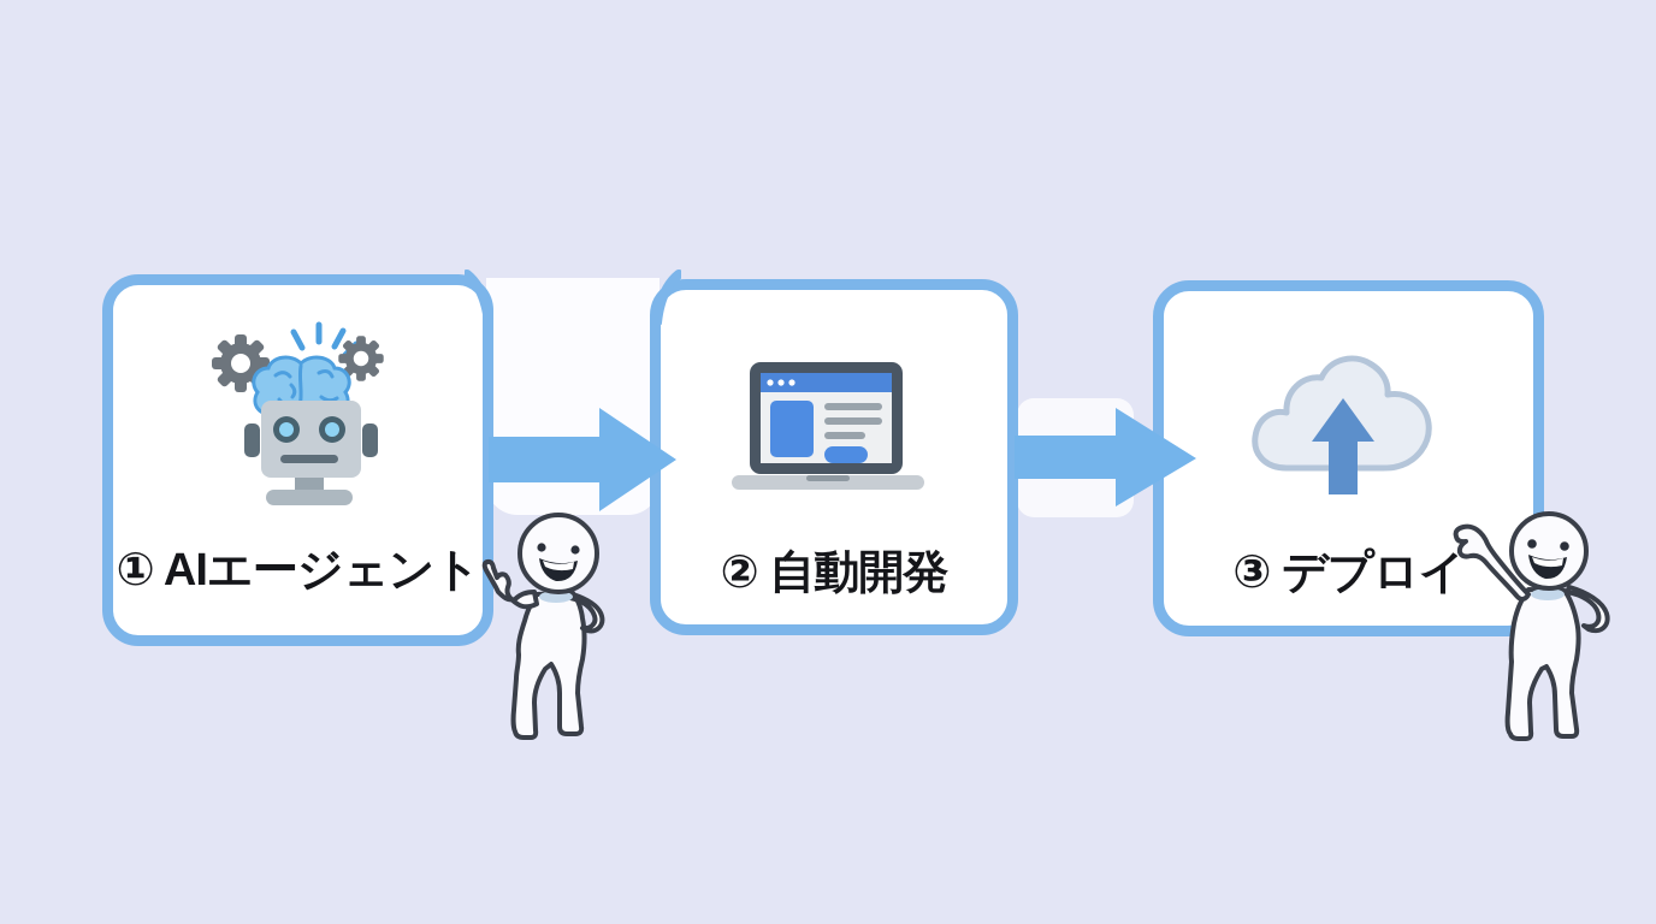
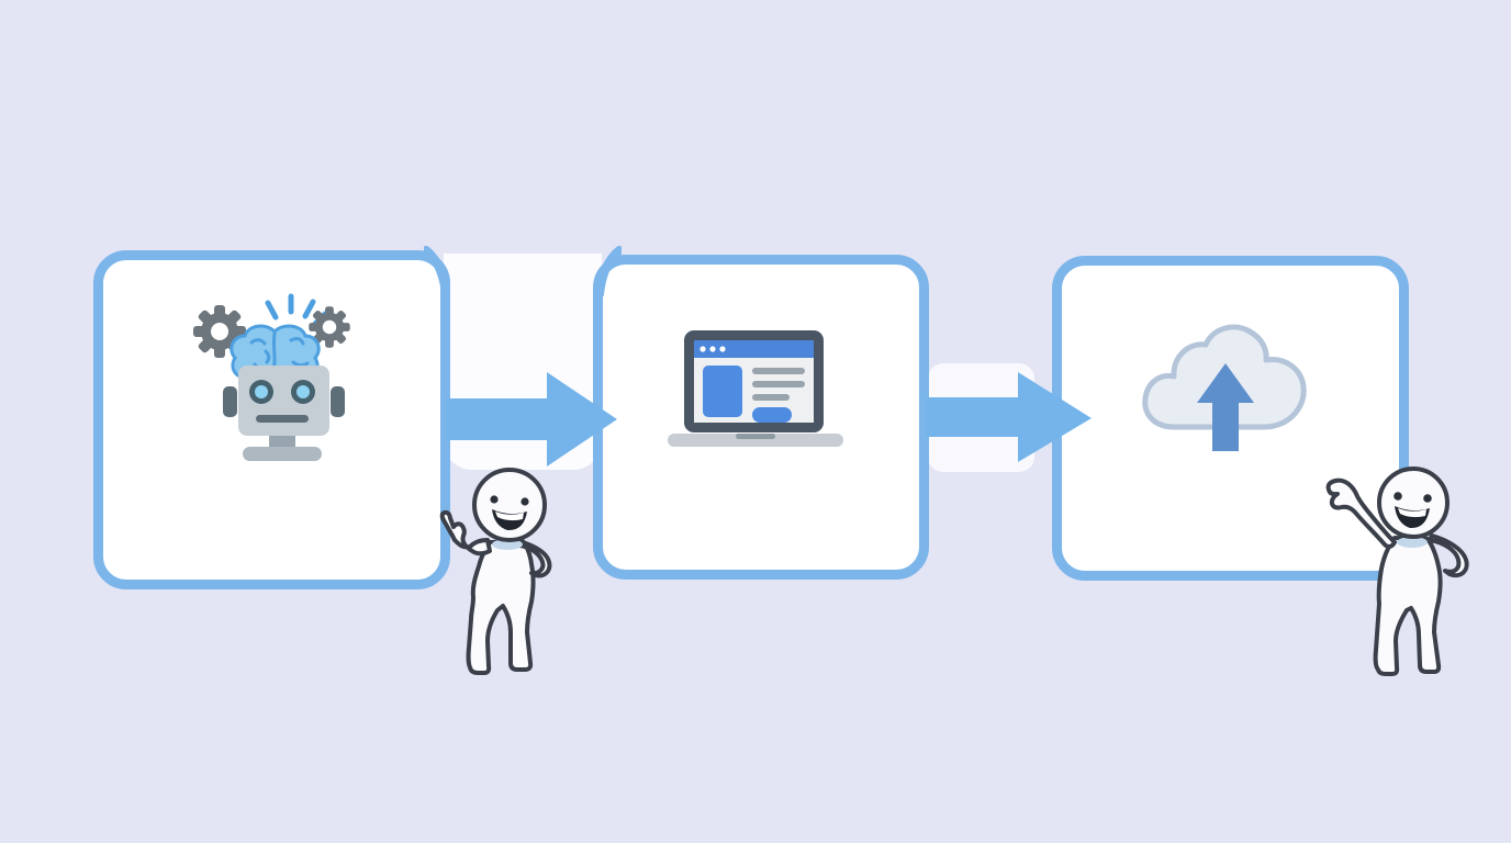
- ① AIエージェント
- ② 自動開発
- ③ デプロイ
